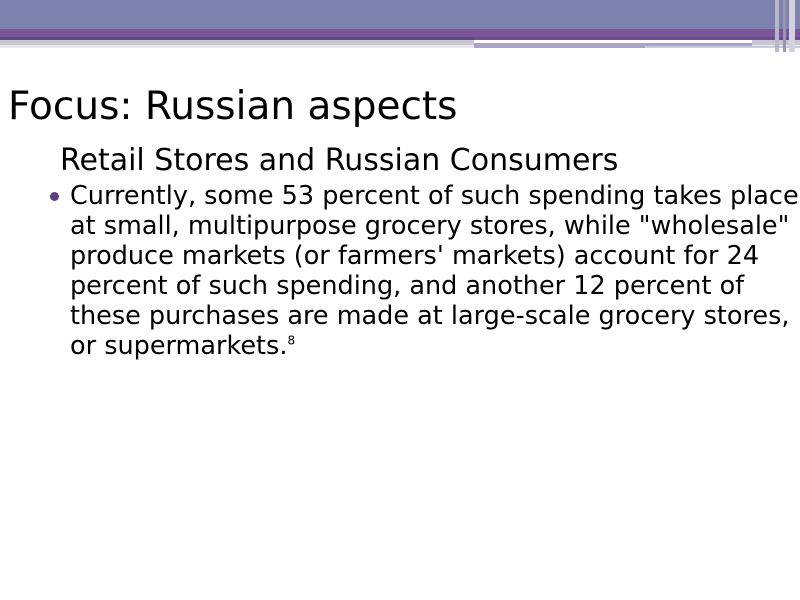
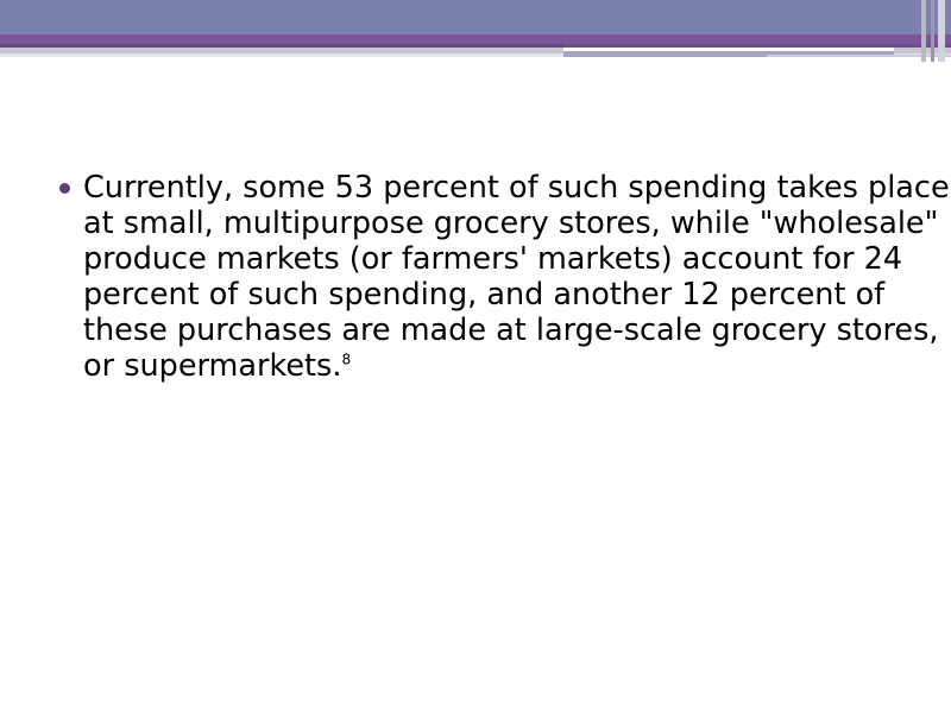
- Focus: Russian aspects
- Retail Stores and Russian Consumers
  Currently, some 53 percent of such spending takes place at small, multipurpose grocery stores, while "wholesale" produce markets (or farmers' markets) account for 24 percent of such spending, and another 12 percent of these purchases are made at large-scale grocery stores, or supermarkets.8
